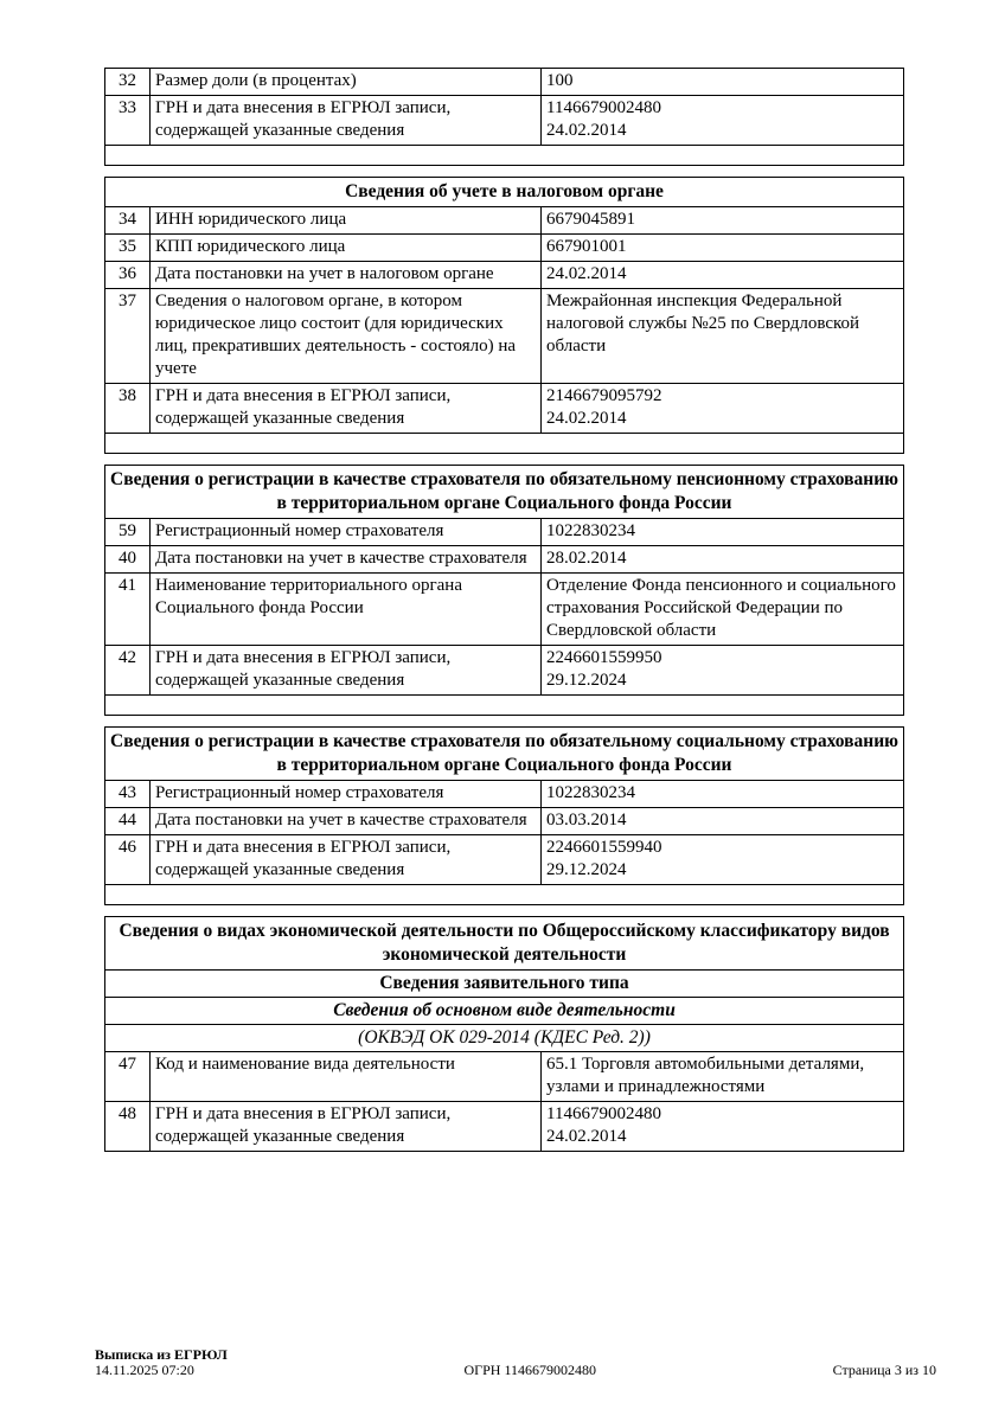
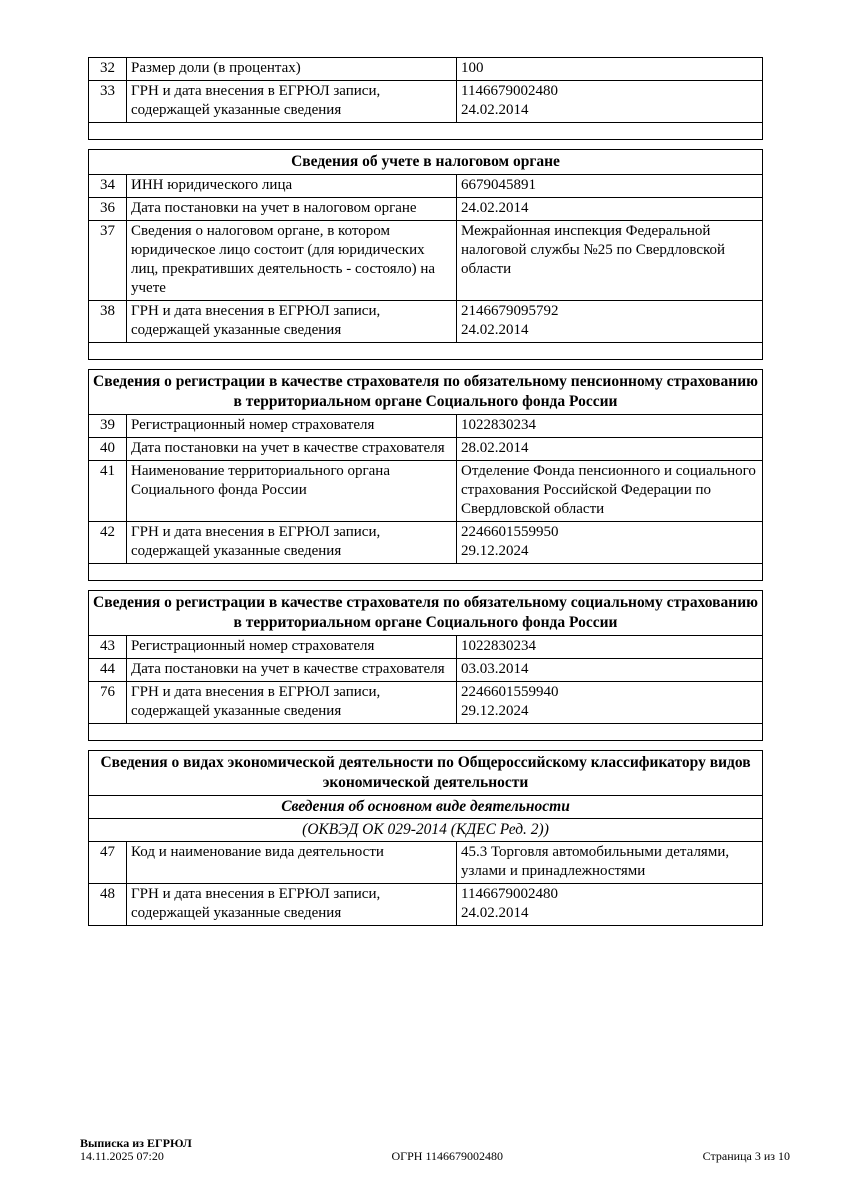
  32	Размер доли (в процентах)	100
  33	ГРН и дата внесения в ЕГРЮЛ записи, содержащей указанные сведения	1146679002480 24.02.2014
  Сведения об учете в налоговом органе
  34	ИНН юридического лица	6679045891
- 35	КПП юридического лица	667901001
  36	Дата постановки на учет в налоговом органе	24.02.2014
  37	Сведения о налоговом органе, в котором юридическое лицо состоит (для юридических лиц, прекративших деятельность - состояло) на учете	Межрайонная инспекция Федеральной налоговой службы №25 по Свердловской области
  38	ГРН и дата внесения в ЕГРЮЛ записи, содержащей указанные сведения	2146679095792 24.02.2014
  Сведения о регистрации в качестве страхователя по обязательному пенсионному страхованию в территориальном органе Социального фонда России
- 59	Регистрационный номер страхователя	1022830234
+ 39	Регистрационный номер страхователя	1022830234
  40	Дата постановки на учет в качестве страхователя	28.02.2014
  41	Наименование территориального органа Социального фонда России	Отделение Фонда пенсионного и социального страхования Российской Федерации по Свердловской области
  42	ГРН и дата внесения в ЕГРЮЛ записи, содержащей указанные сведения	2246601559950 29.12.2024
  Сведения о регистрации в качестве страхователя по обязательному социальному страхованию в территориальном органе Социального фонда России
  43	Регистрационный номер страхователя	1022830234
  44	Дата постановки на учет в качестве страхователя	03.03.2014
- 46	ГРН и дата внесения в ЕГРЮЛ записи, содержащей указанные сведения	2246601559940 29.12.2024
+ 76	ГРН и дата внесения в ЕГРЮЛ записи, содержащей указанные сведения	2246601559940 29.12.2024
  Сведения о видах экономической деятельности по Общероссийскому классификатору видов экономической деятельности
- Сведения заявительного типа
  Сведения об основном виде деятельности
  (ОКВЭД ОК 029-2014 (КДЕС Ред. 2))
- 47	Код и наименование вида деятельности	65.1 Торговля автомобильными деталями, узлами и принадлежностями
+ 47	Код и наименование вида деятельности	45.3 Торговля автомобильными деталями, узлами и принадлежностями
  48	ГРН и дата внесения в ЕГРЮЛ записи, содержащей указанные сведения	1146679002480 24.02.2014
  Выписка из ЕГРЮЛ
  14.11.2025 07:20
  ОГРН 1146679002480
  Страница 3 из 10
